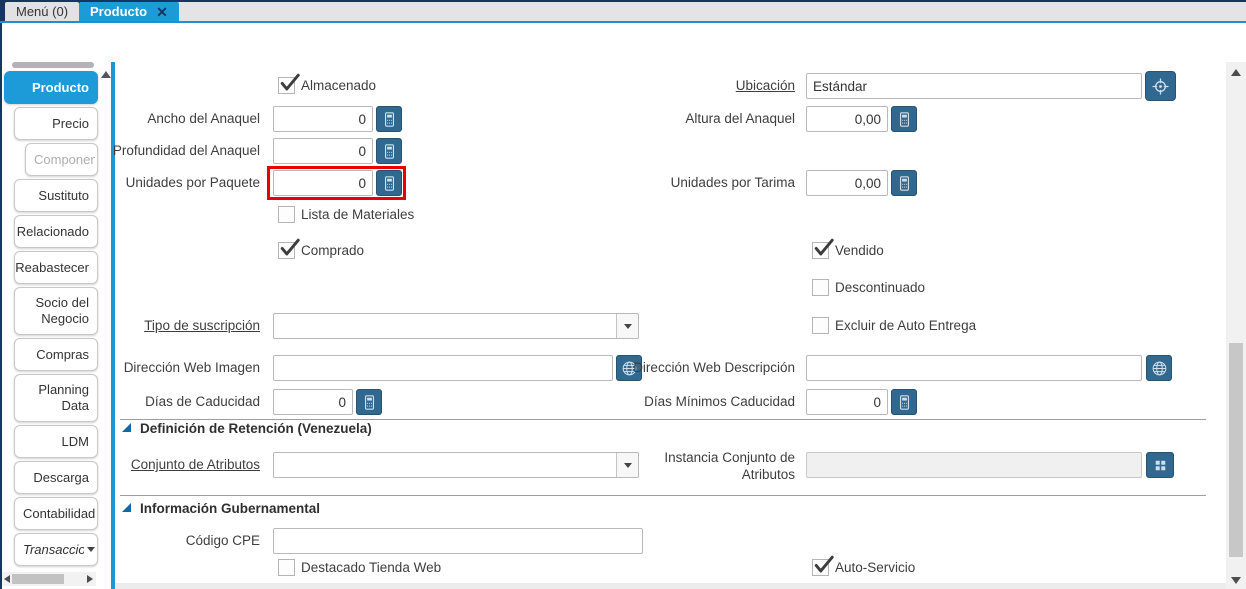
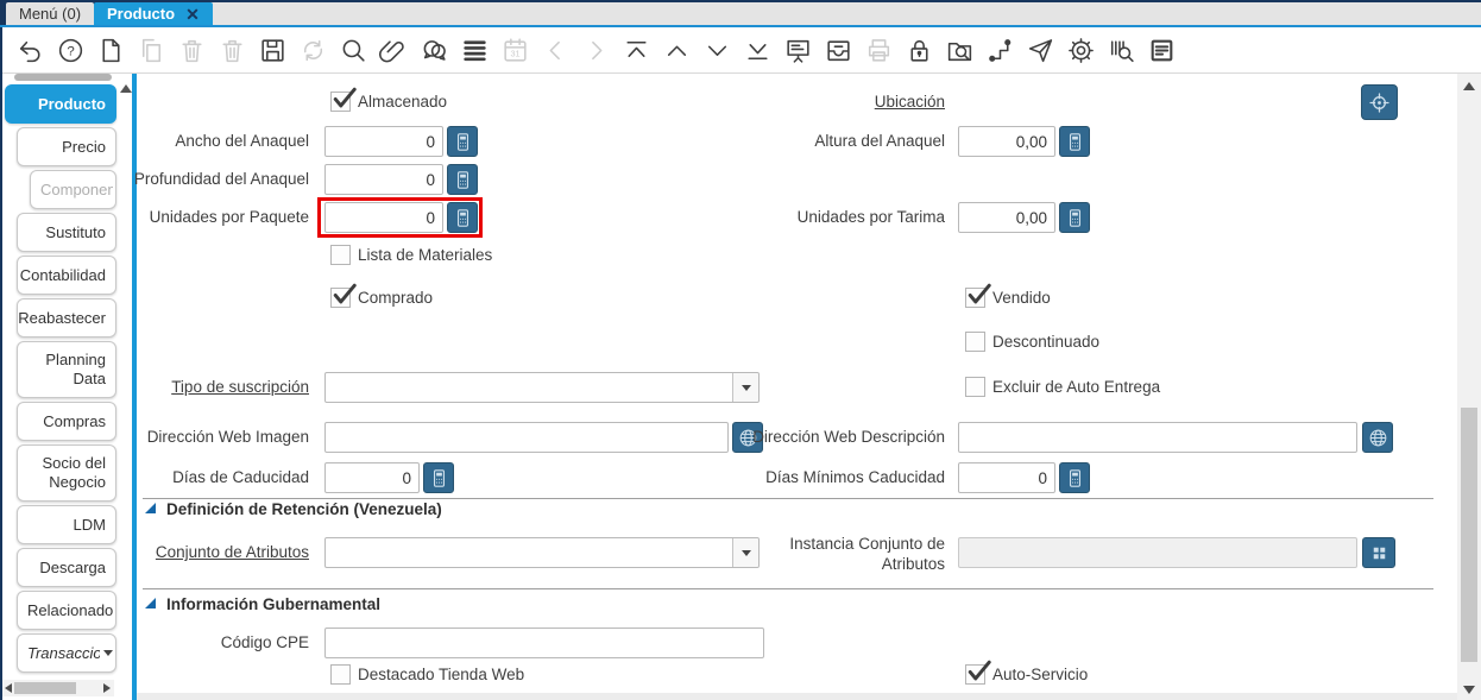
  Menú (0)
  Producto
  ✕
+ ?
+ 31
  Producto
  Precio
  Componen
  Sustituto
- Relacionado
+ Contabilidad
  Reabastecer
- Socio del Negocio
+ Planning Data
  Compras
- Planning Data
+ Socio del Negocio
  LDM
  Descarga
- Contabilidad
+ Relacionado
  Transaccio
  Almacenado
  Ubicación
- Estándar
  Ancho del Anaquel
  0
  Altura del Anaquel
  0,00
  Profundidad del Anaquel
  0
  Unidades por Paquete
  0
  Unidades por Tarima
  0,00
  Lista de Materiales
  Comprado
  Vendido
  Descontinuado
  Tipo de suscripción
  Excluir de Auto Entrega
  Dirección Web Imagen
  Dirección Web Descripción
  Días de Caducidad
  0
  Días Mínimos Caducidad
  0
  Definición de Retención (Venezuela)
  Conjunto de Atributos
  Instancia Conjunto de Atributos
  Información Gubernamental
  Código CPE
  Destacado Tienda Web
  Auto-Servicio
